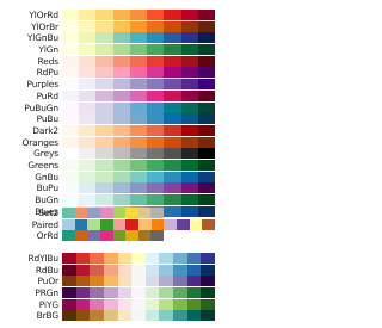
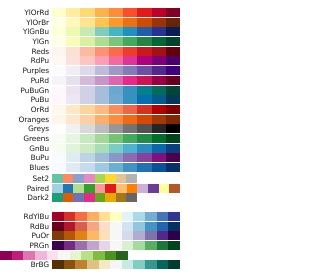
  YlOrRd
  YlOrBr
  YlGnBu
  YlGn
  Reds
  RdPu
  Purples
  PuRd
  PuBuGn
  PuBu
- Dark2
+ OrRd
  Oranges
  Greys
  Greens
  GnBu
  BuPu
- BuGn
  Blues
  Set2
  Paired
- OrRd
+ Dark2
  RdYlBu
  RdBu
  PuOr
  PRGn
- PiYG
  BrBG
